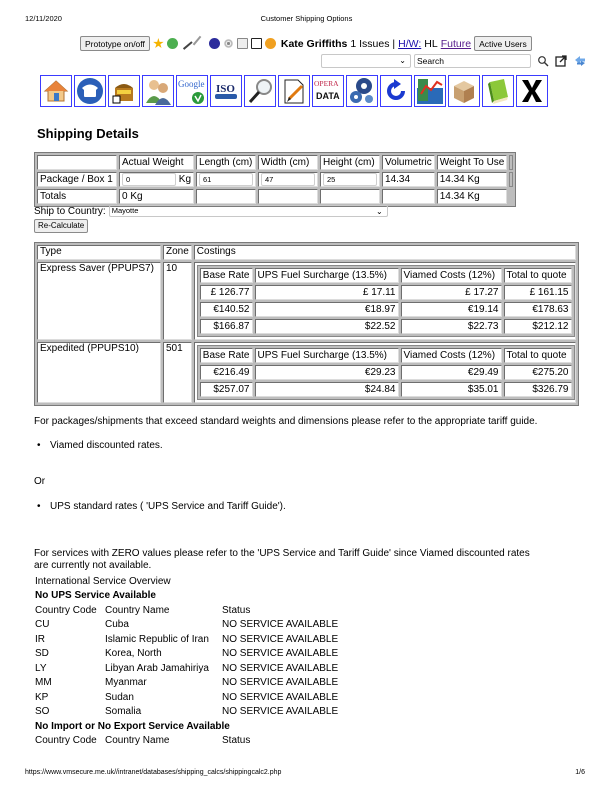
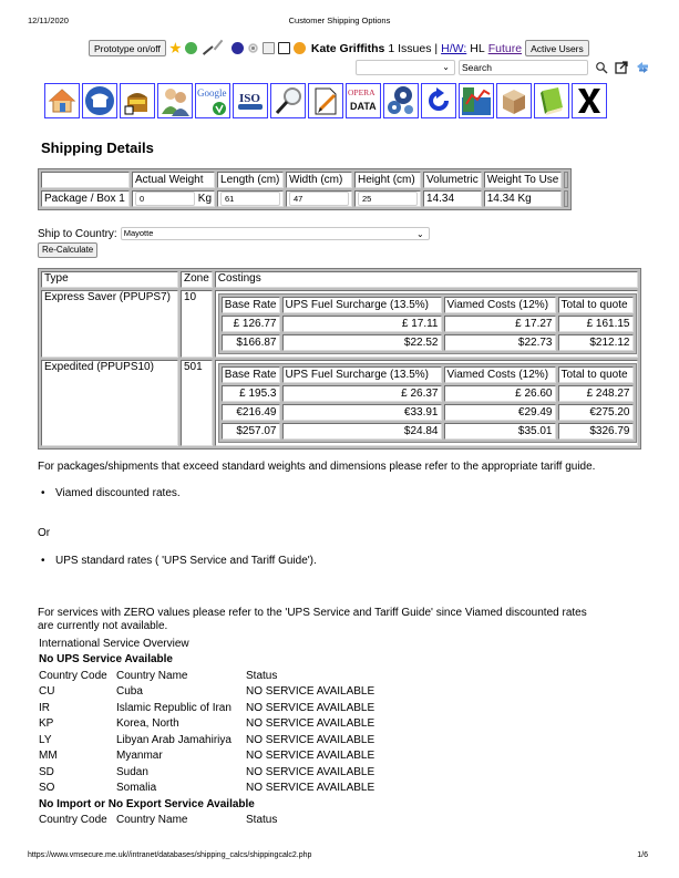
  12/11/2020
  Customer Shipping Options
  Prototype on/off
  Kate Griffiths
  1 Issues |
  H/W:
  HL
  Future
  Active Users
  ⌄
  Search
  Google
  ISO
  OPERA
  DATA
  Shipping Details
  	Actual Weight	Length (cm)	Width (cm)	Height (cm)	Volumetric	Weight To Use
  Package / Box 1	0 Kg	61	47	25	14.34	14.34 Kg
- Totals	0 Kg					14.34 Kg
  Ship to Country:
  Mayotte
  ⌄
  Re-Calculate
  Type	Zone	Costings
  Express Saver (PPUPS7)	10
  Base Rate	UPS Fuel Surcharge (13.5%)	Viamed Costs (12%)	Total to quote
  £ 126.77	£ 17.11	£ 17.27	£ 161.15
- €140.52	€18.97	€19.14	€178.63
  $166.87	$22.52	$22.73	$212.12
  Expedited (PPUPS10)	501
  Base Rate	UPS Fuel Surcharge (13.5%)	Viamed Costs (12%)	Total to quote
+ £ 195.3	£ 26.37	£ 26.60	£ 248.27
- €216.49	€29.23	€29.49	€275.20
+ €216.49	€33.91	€29.49	€275.20
  $257.07	$24.84	$35.01	$326.79
  For packages/shipments that exceed standard weights and dimensions please refer to the appropriate tariff guide.
  Viamed discounted rates.
  Or
  UPS standard rates ( 'UPS Service and Tariff Guide').
  For services with ZERO values please refer to the 'UPS Service and Tariff Guide' since Viamed discounted rates
  are currently not available.
  International Service Overview
  No UPS Service Available
  Country Code
  Country Name
  Status
  CU
  Cuba
  NO SERVICE AVAILABLE
  IR
  Islamic Republic of Iran
  NO SERVICE AVAILABLE
- SD
+ KP
  Korea, North
  NO SERVICE AVAILABLE
  LY
  Libyan Arab Jamahiriya
  NO SERVICE AVAILABLE
  MM
  Myanmar
  NO SERVICE AVAILABLE
- KP
+ SD
  Sudan
  NO SERVICE AVAILABLE
  SO
  Somalia
  NO SERVICE AVAILABLE
  No Import or No Export Service Available
  Country Code
  Country Name
  Status
